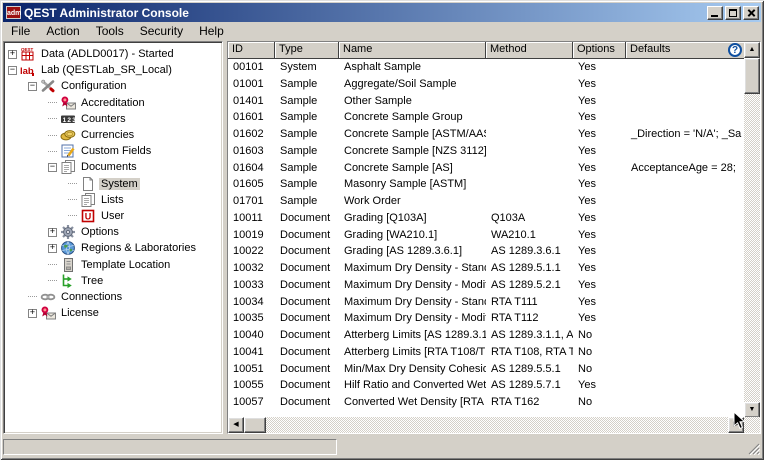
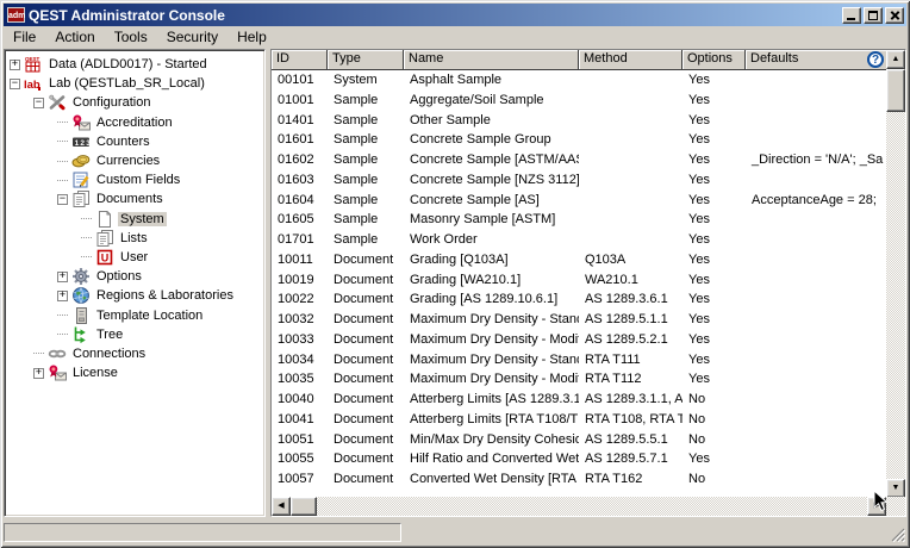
  QEST Administrator Console
  File
  Action
  Tools
  Security
  Help
  +
  Data (ADLD0017) - Started
  −
  lab
  Lab (QESTLab_SR_Local)
  −
  Configuration
  Accreditation
  Counters
  Currencies
  Custom Fields
  −
  Documents
  System
  Lists
  U
  User
  +
  Options
  +
  Regions & Laboratories
  Template Location
  Tree
  Connections
  +
  License
  ID
  Type
  Name
  Method
  Options
  Defaults
  ?
  00101
  System
  Asphalt Sample
  Yes
  01001
  Sample
  Aggregate/Soil Sample
  Yes
  01401
  Sample
  Other Sample
  Yes
  01601
  Sample
  Concrete Sample Group
  Yes
  01602
  Sample
  Concrete Sample [ASTM/AA
  Yes
  _Direction = 'N/A'; _Sa
  01603
  Sample
  Concrete Sample [NZS 3112]
  Yes
  01604
  Sample
  Concrete Sample [AS]
  Yes
  AcceptanceAge = 28;
  01605
  Sample
  Masonry Sample [ASTM]
  Yes
  01701
  Sample
  Work Order
  Yes
  10011
  Document
  Grading [Q103A]
  Q103A
  Yes
  10019
  Document
  Grading [WA210.1]
  WA210.1
  Yes
  10022
  Document
- Grading [AS 1289.3.6.1]
+ Grading [AS 1289.10.6.1]
  AS 1289.3.6.1
  Yes
  10032
  Document
  Maximum Dry Density - Stan
  AS 1289.5.1.1
  Yes
  10033
  Document
  Maximum Dry Density - Modi
  AS 1289.5.2.1
  Yes
  10034
  Document
  Maximum Dry Density - Stan
  RTA T111
  Yes
  10035
  Document
  Maximum Dry Density - Modi
  RTA T112
  Yes
  10040
  Document
  Atterberg Limits [AS 1289.3.1
  AS 1289.3.1.1, A
  No
  10041
  Document
  Atterberg Limits [RTA T108/T
  RTA T108, RTA T
  No
  10051
  Document
  Min/Max Dry Density Cohesio
  AS 1289.5.5.1
  No
  10055
  Document
  Hilf Ratio and Converted Wet
  AS 1289.5.7.1
  Yes
  10057
  Document
  Converted Wet Density [RTA
  RTA T162
  No
